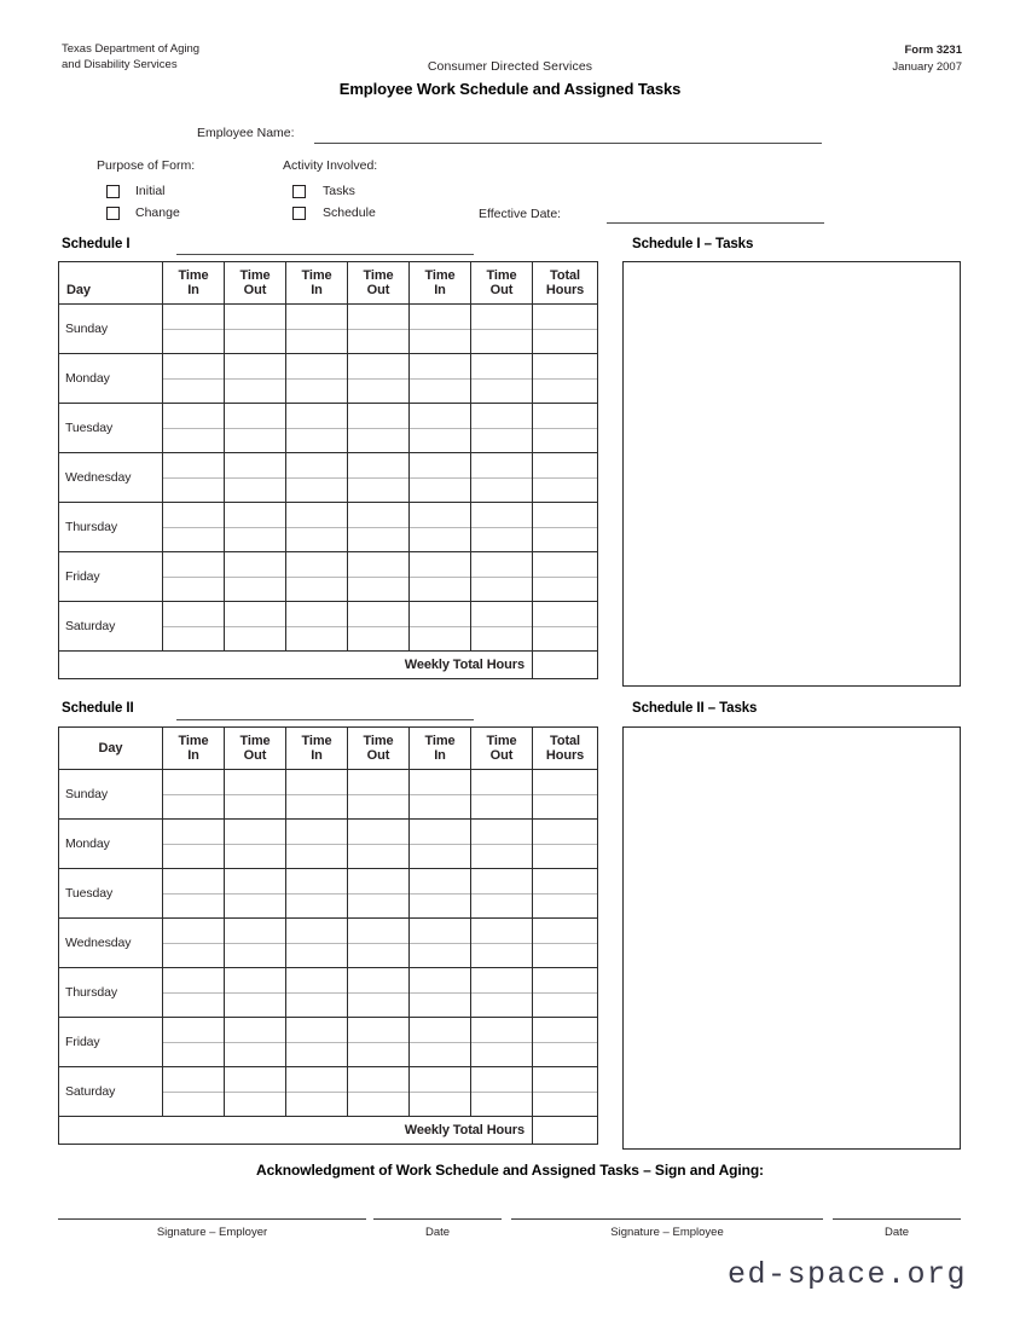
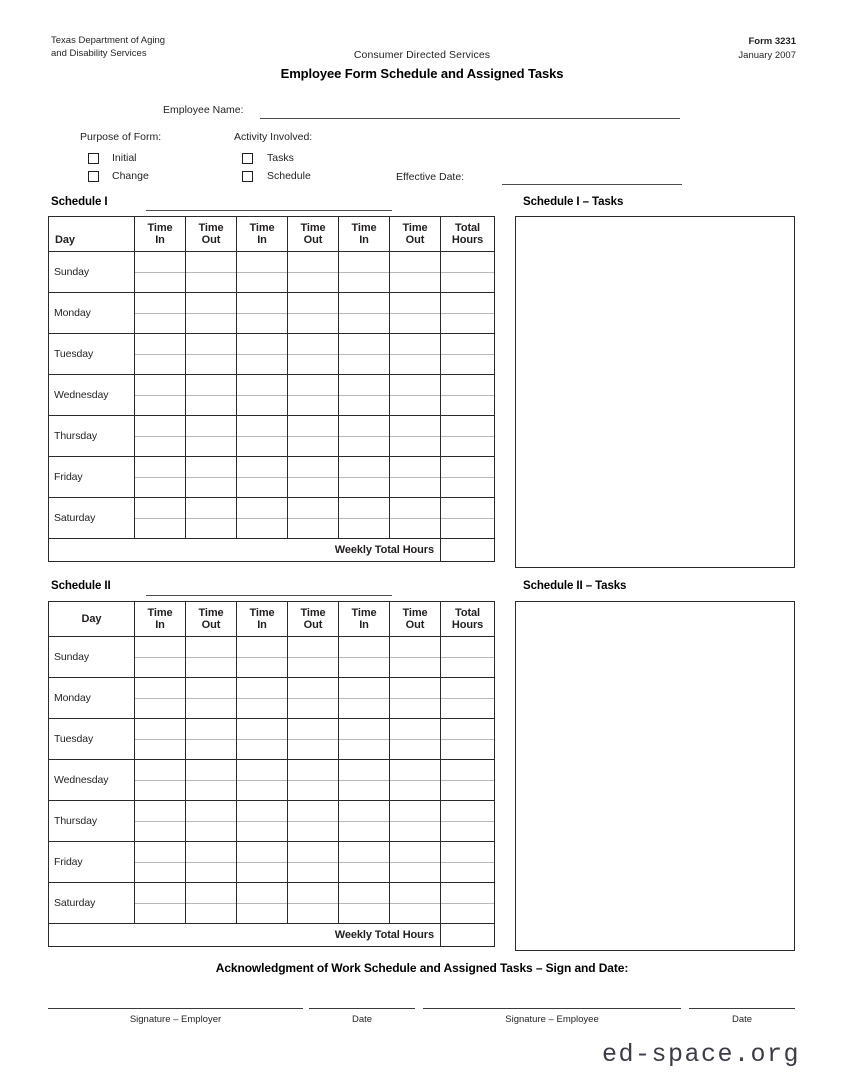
  Texas Department of Aging
  and Disability Services
  Form 3231
  January 2007
  Consumer Directed Services
- Employee Work Schedule and Assigned Tasks
+ Employee Form Schedule and Assigned Tasks
  Employee Name:
  Purpose of Form:
  Activity Involved:
  Initial
  Change
  Tasks
  Schedule
  Effective Date:
  Schedule I
  Schedule I – Tasks
  Day	Time In	Time Out	Time In	Time Out	Time In	Time Out	Total Hours
  Sunday
  Monday
  Tuesday
  Wednesday
  Thursday
  Friday
  Saturday
  Weekly Total Hours
  Schedule II
  Schedule II – Tasks
  Day	Time In	Time Out	Time In	Time Out	Time In	Time Out	Total Hours
  Sunday
  Monday
  Tuesday
  Wednesday
  Thursday
  Friday
  Saturday
  Weekly Total Hours
- Acknowledgment of Work Schedule and Assigned Tasks – Sign and Aging:
+ Acknowledgment of Work Schedule and Assigned Tasks – Sign and Date:
  Signature – Employer
  Date
  Signature – Employee
  Date
  ed-space.org
